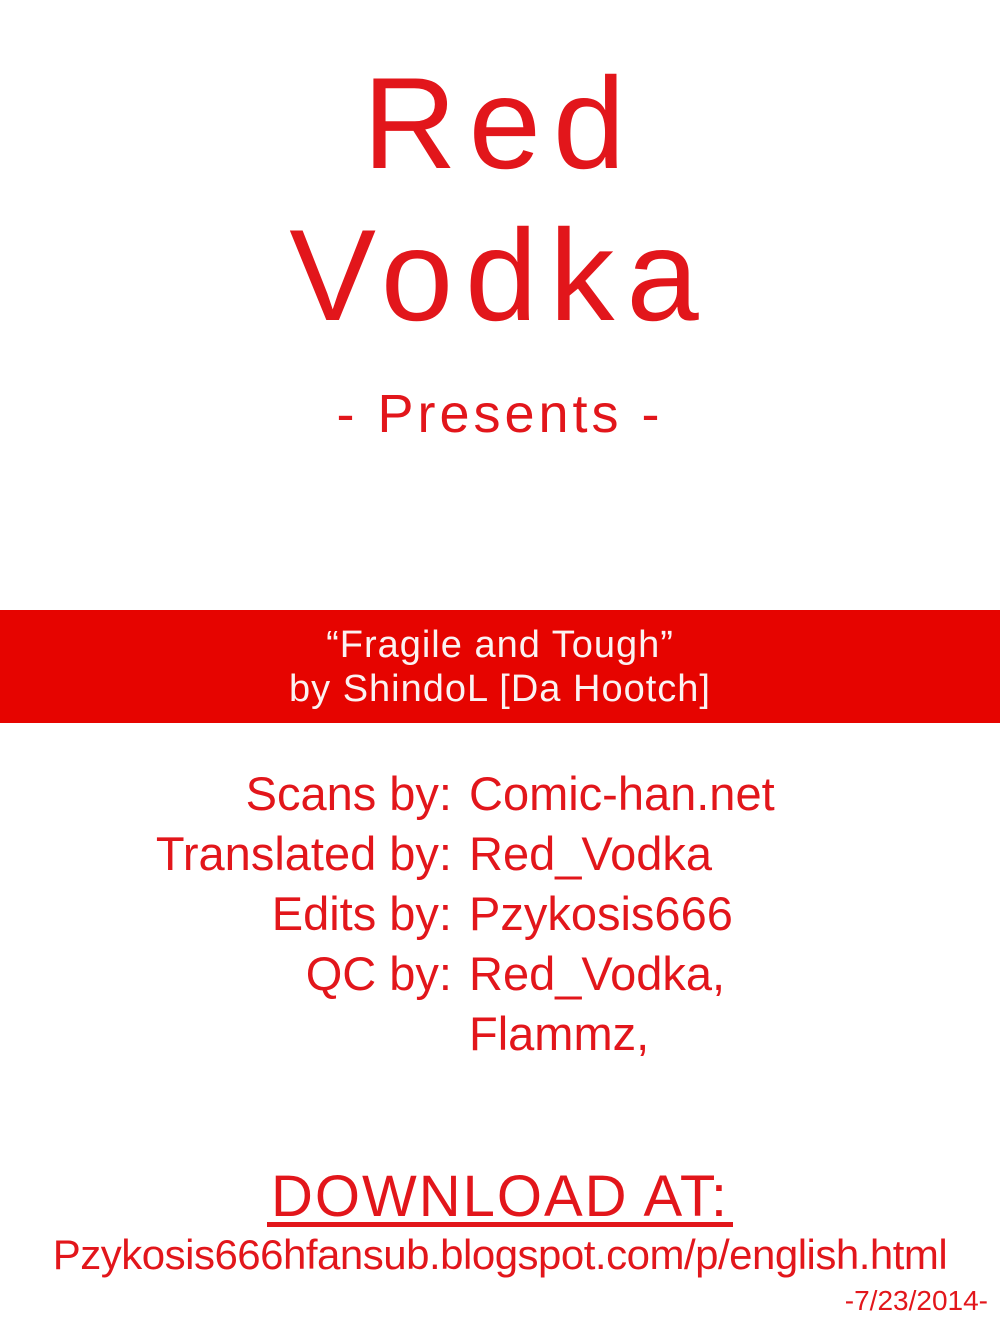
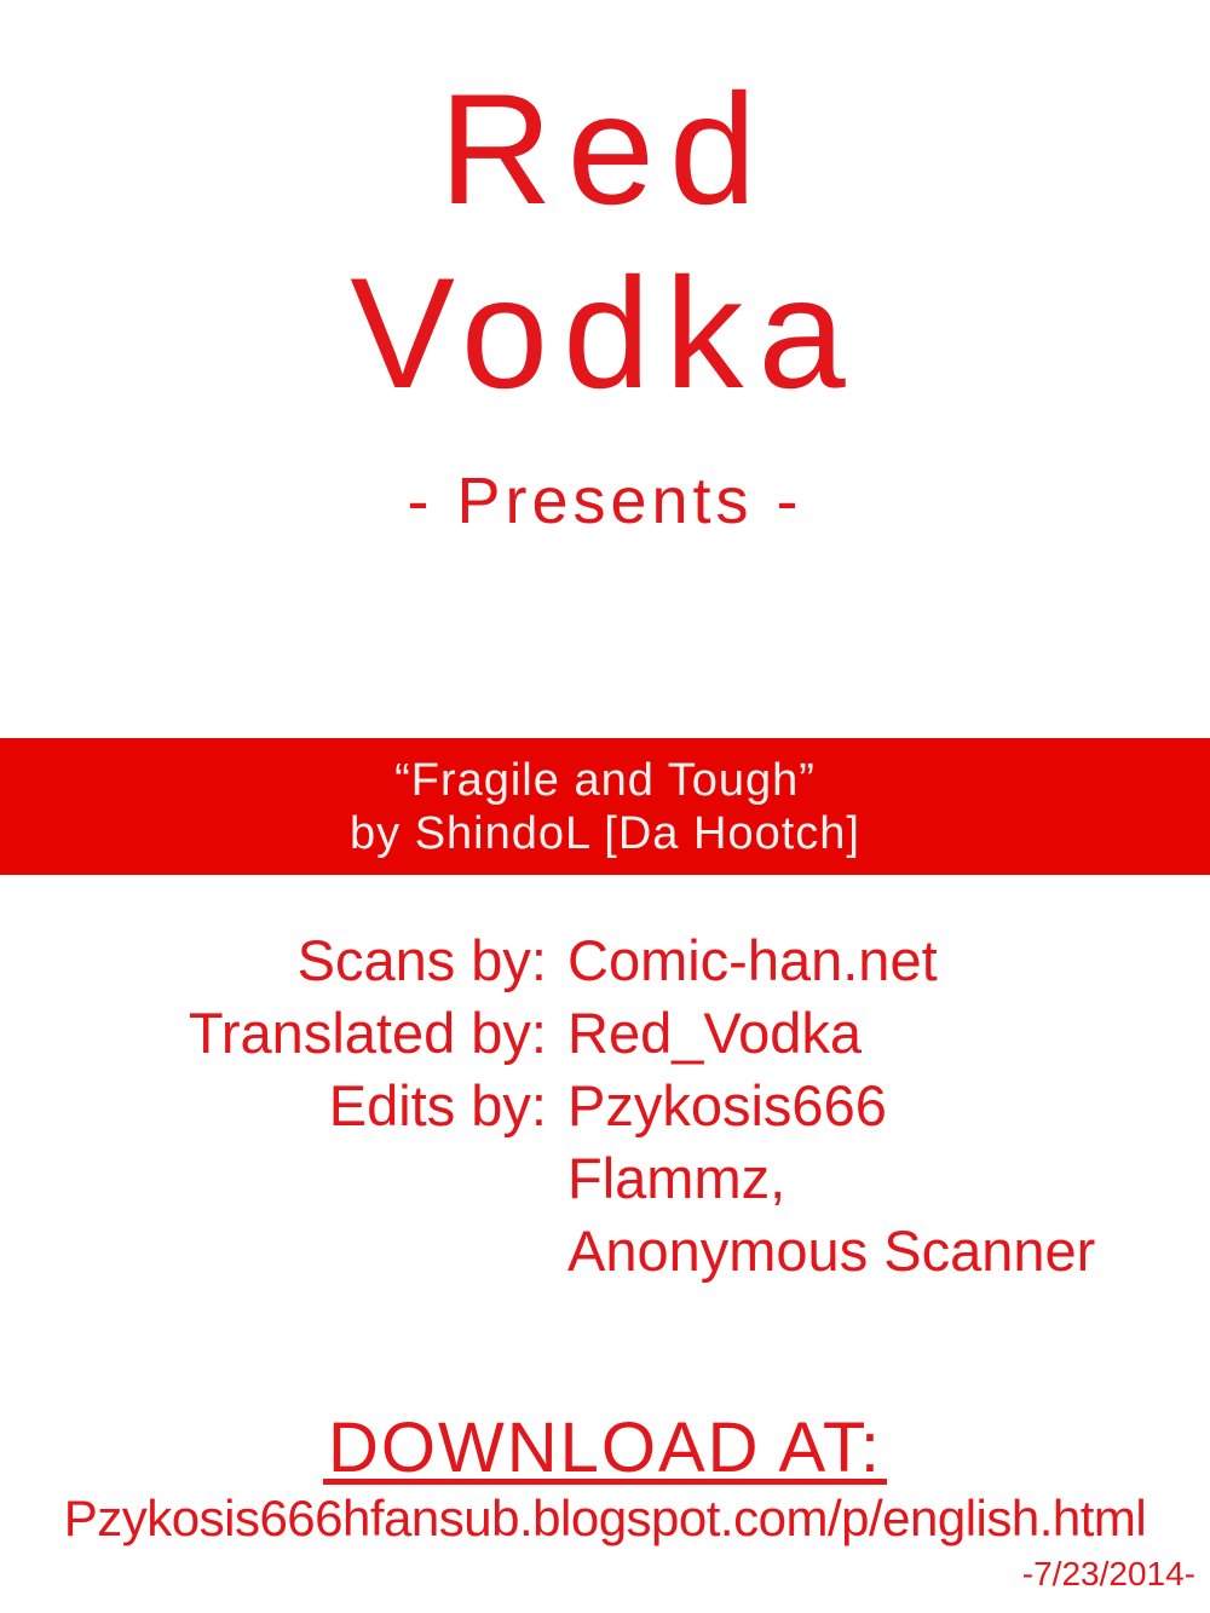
  Red
  Vodka
  - Presents -
  “Fragile and Tough”
  by ShindoL [Da Hootch]
  Scans by:
  Comic-han.net
  Translated by:
  Red_Vodka
  Edits by:
  Pzykosis666
- QC by:
- Red_Vodka,
  Flammz,
+ Anonymous Scanner
  DOWNLOAD AT:
  Pzykosis666hfansub.blogspot.com/p/english.html
  -7/23/2014-
